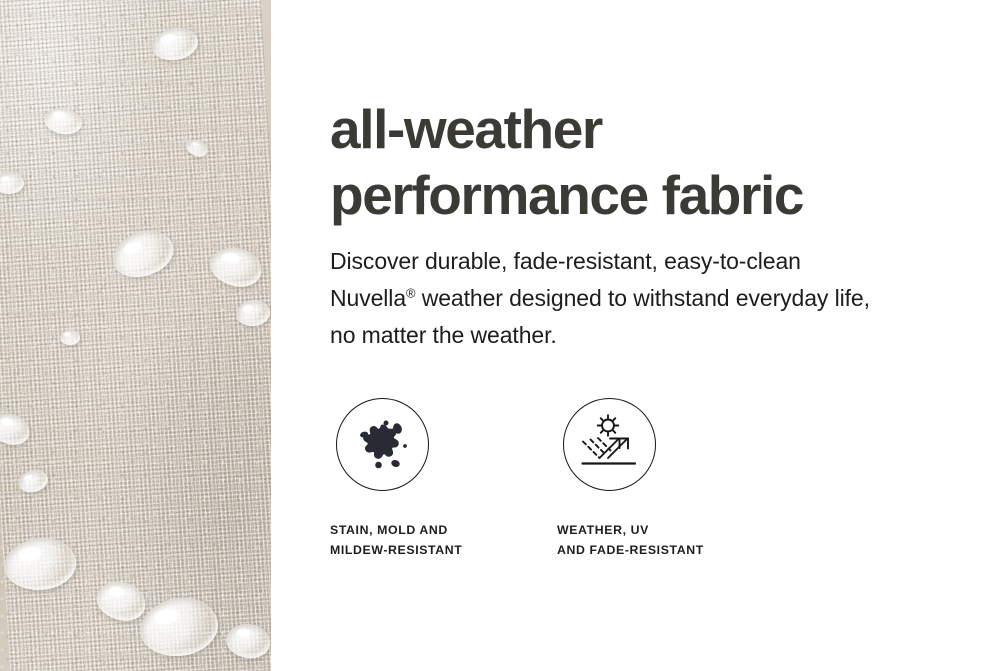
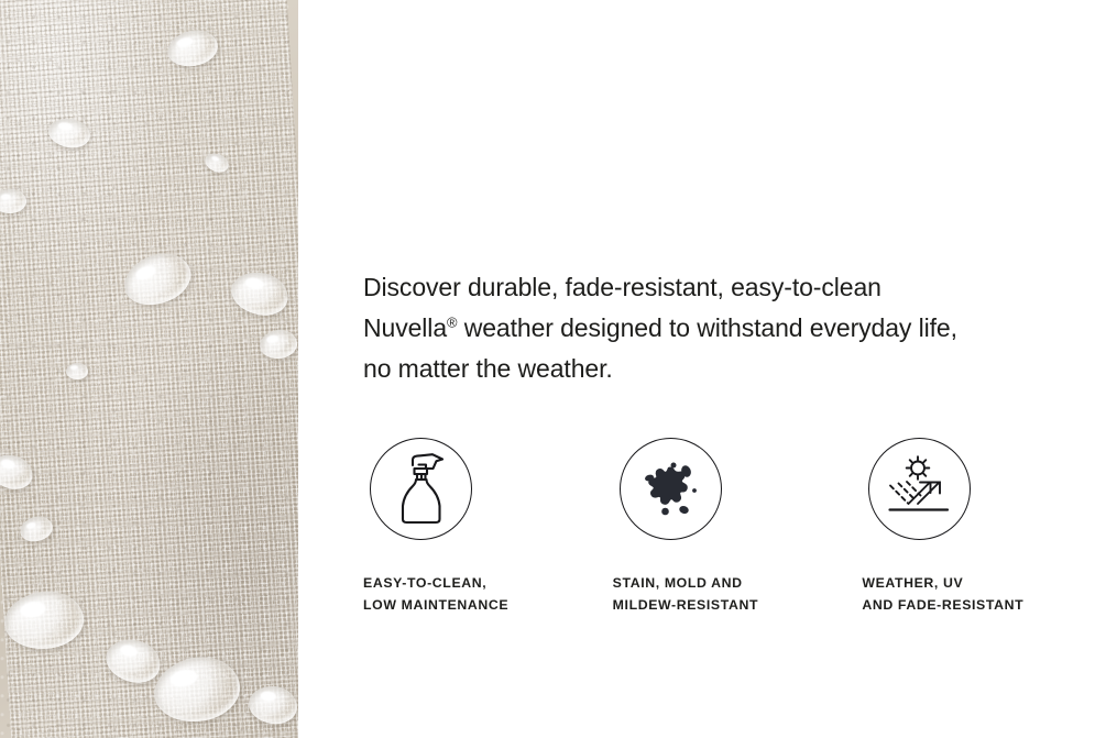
- all-weather
- performance fabric
  Discover durable, fade-resistant, easy-to-clean
  Nuvella® weather designed to withstand everyday life,
  no matter the weather.
+ EASY-TO-CLEAN,
+ LOW MAINTENANCE
  STAIN, MOLD AND
  MILDEW-RESISTANT
  WEATHER, UV
  AND FADE-RESISTANT
